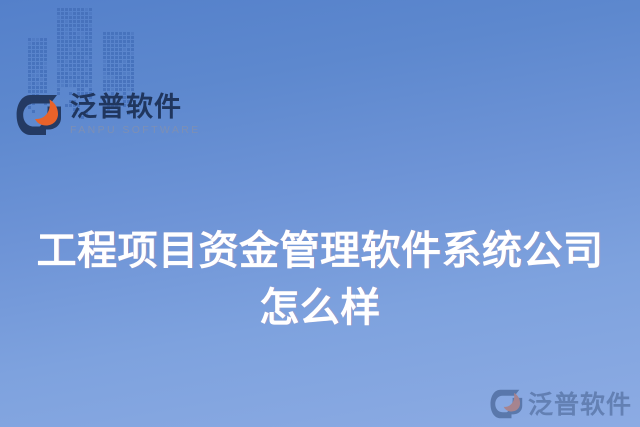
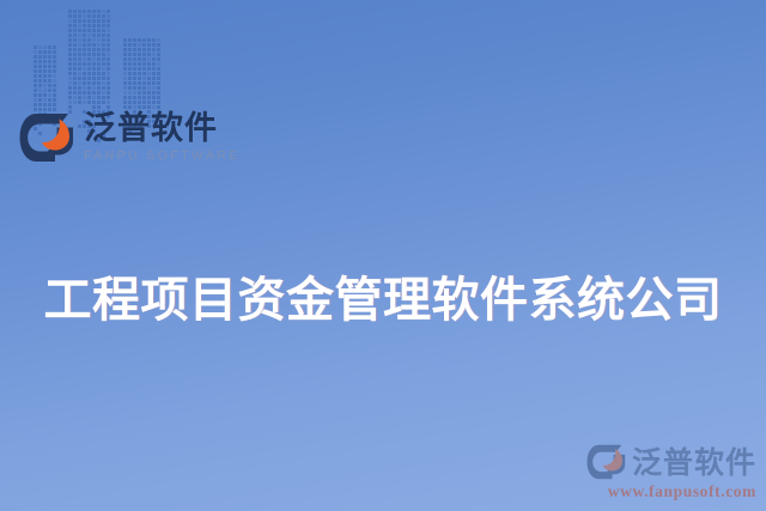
  泛普软件
  FANPU SOFTWARE
  工程项目资金管理软件系统公司
- 怎么样
  泛普软件
+ www.fanpusoft.com
